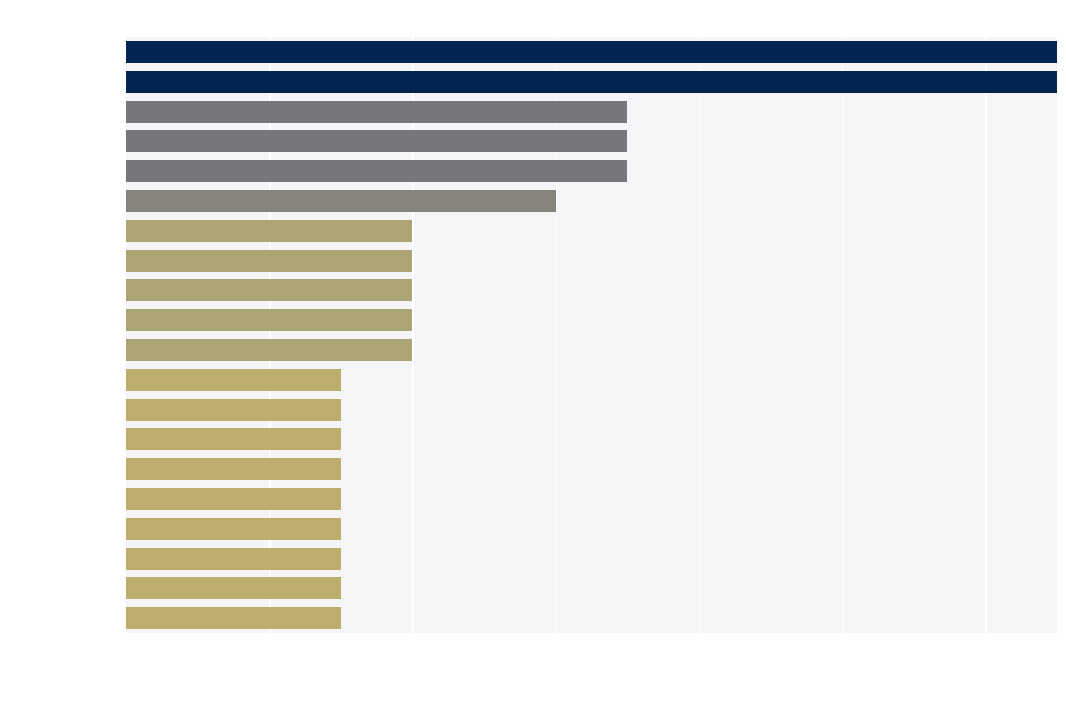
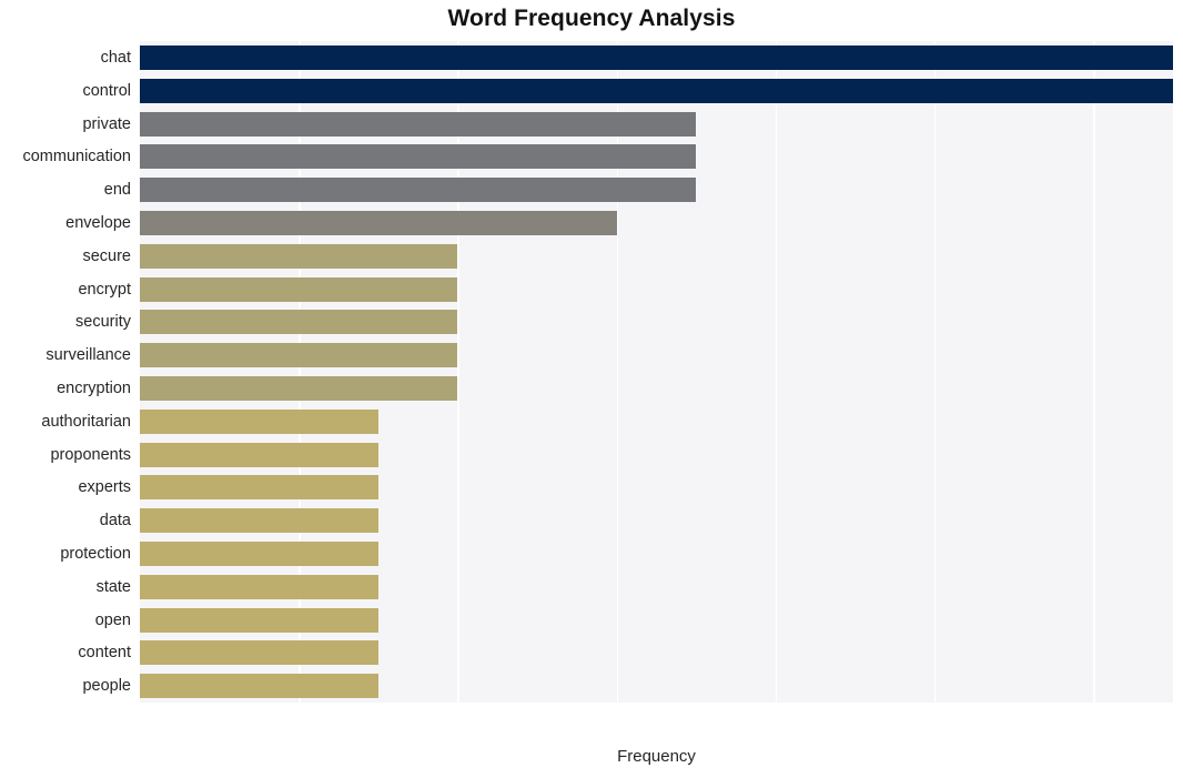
+ Word Frequency Analysis
+ chat
+ control
+ private
+ communication
+ end
+ envelope
+ secure
+ encrypt
+ security
+ surveillance
+ encryption
+ authoritarian
+ proponents
+ experts
+ data
+ protection
+ state
+ open
+ content
+ people
+ Frequency
